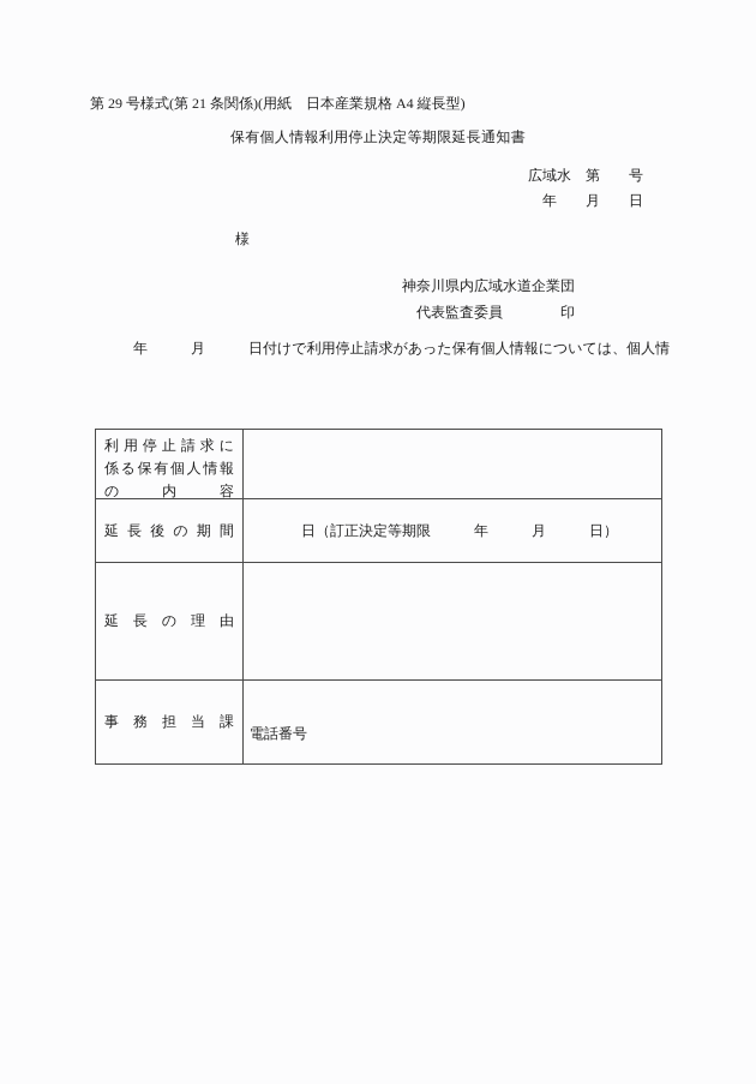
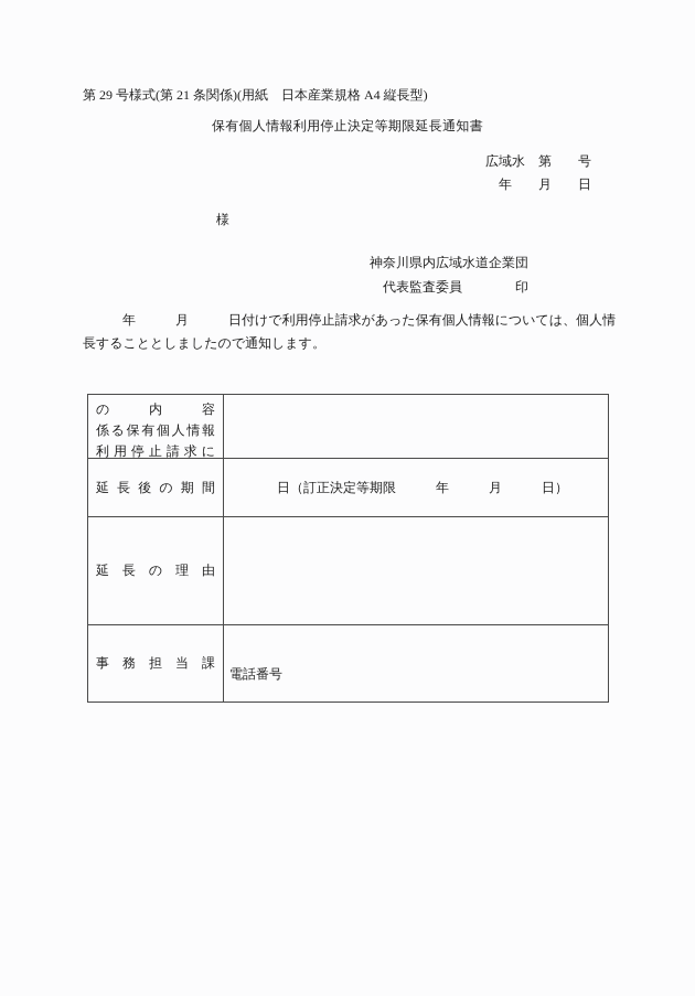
  第 29 号様式(第 21 条関係)(用紙 日本産業規格 A4 縦長型)
  保有個人情報利用停止決定等期限延長通知書
  広域水 第 号
  年 月 日
  様
  神奈川県内広域水道企業団
  代表監査委員
  印
  年 月 日付けで利用停止請求があった保有個人情報については、個人情
+ 長することとしましたので通知します。
- 利用停止請求に
+ の内容
  係る保有個人情報
- の内容
+ 利用停止請求に
  延長後の期間
  日（訂正決定等期限 年 月 日）
  延長の理由
  事務担当課
  電話番号
